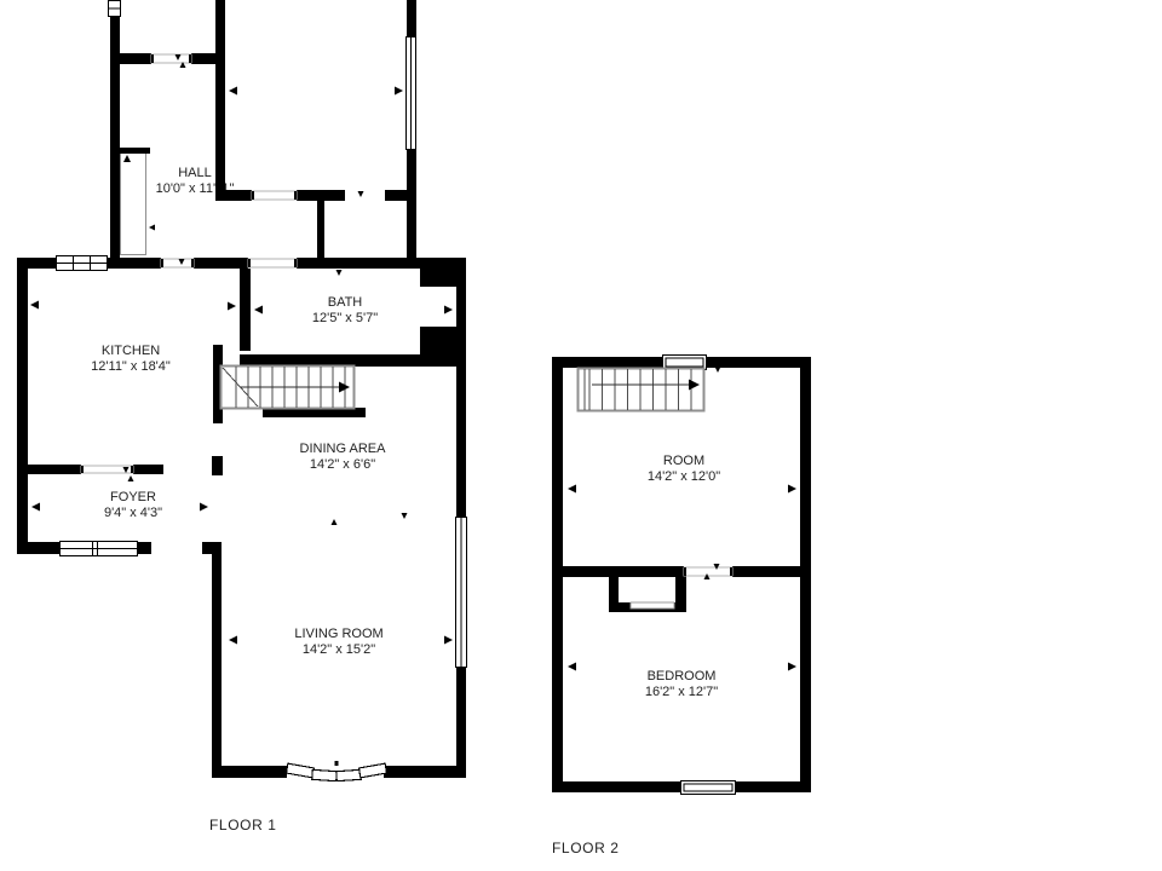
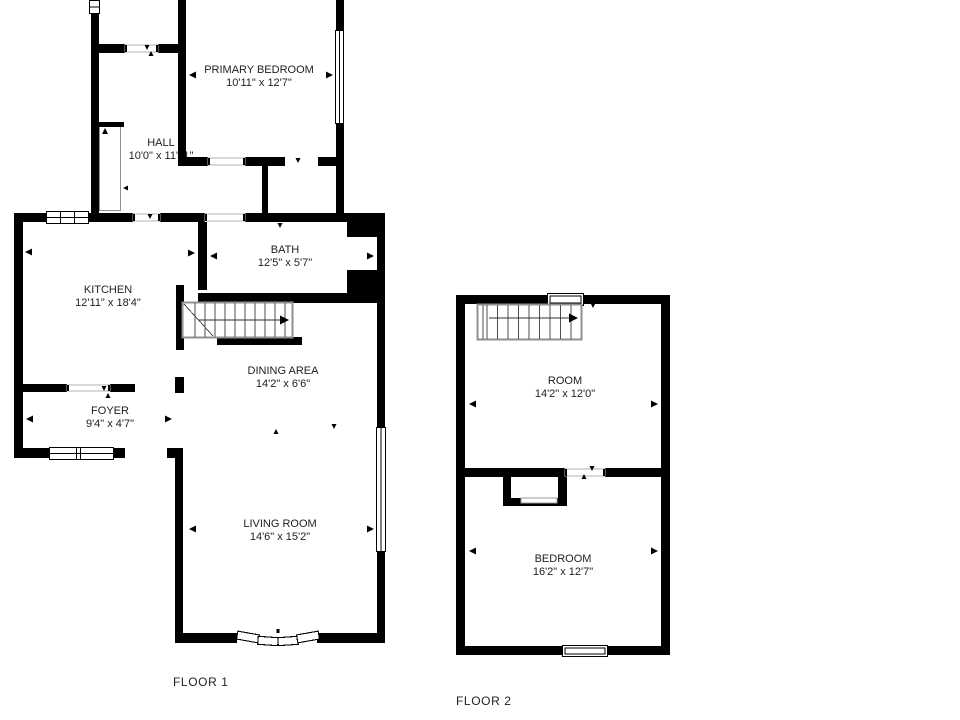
+ PRIMARY BEDROOM
+ 10'11" x 12'7"
  HALL
  10'0" x 11'1"
  BATH
  12'5" x 5'7"
  KITCHEN
  12'11" x 18'4"
  DINING AREA
  14'2" x 6'6"
  FOYER
- 9'4" x 4'3"
+ 9'4" x 4'7"
  LIVING ROOM
- 14'2" x 15'2"
+ 14'6" x 15'2"
  ROOM
  14'2" x 12'0"
  BEDROOM
  16'2" x 12'7"
  FLOOR 1
  FLOOR 2
